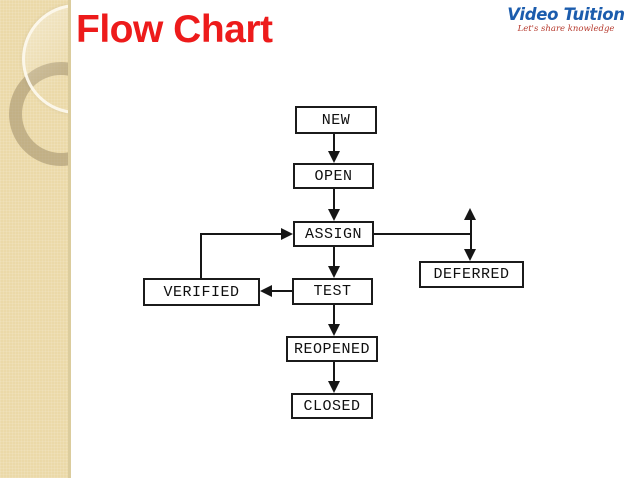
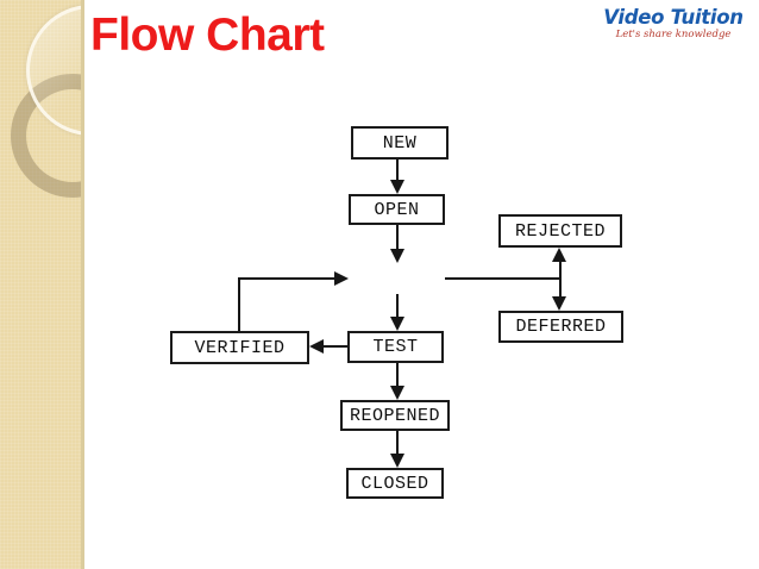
  Flow Chart
  Video Tuition
  Let's share knowledge
  NEW
  OPEN
- ASSIGN
  TEST
  REOPENED
  CLOSED
+ REJECTED
  DEFERRED
  VERIFIED
